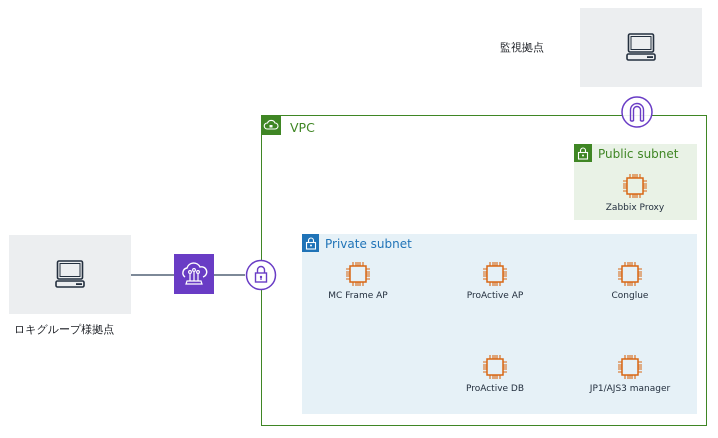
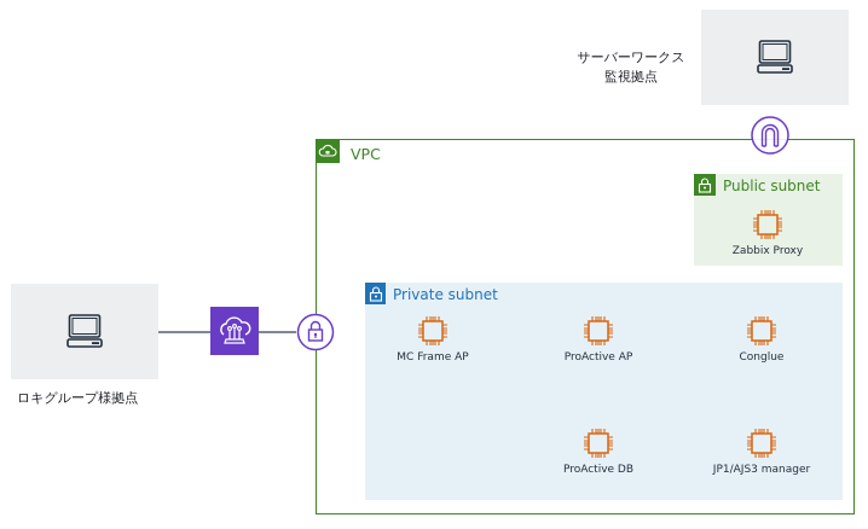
+ サーバーワークス
  監視拠点
  ロキグループ様拠点
  VPC
  Public subnet
  Zabbix Proxy
  Private subnet
  MC Frame AP
  ProActive AP
  Conglue
  ProActive DB
  JP1/AJS3 manager
